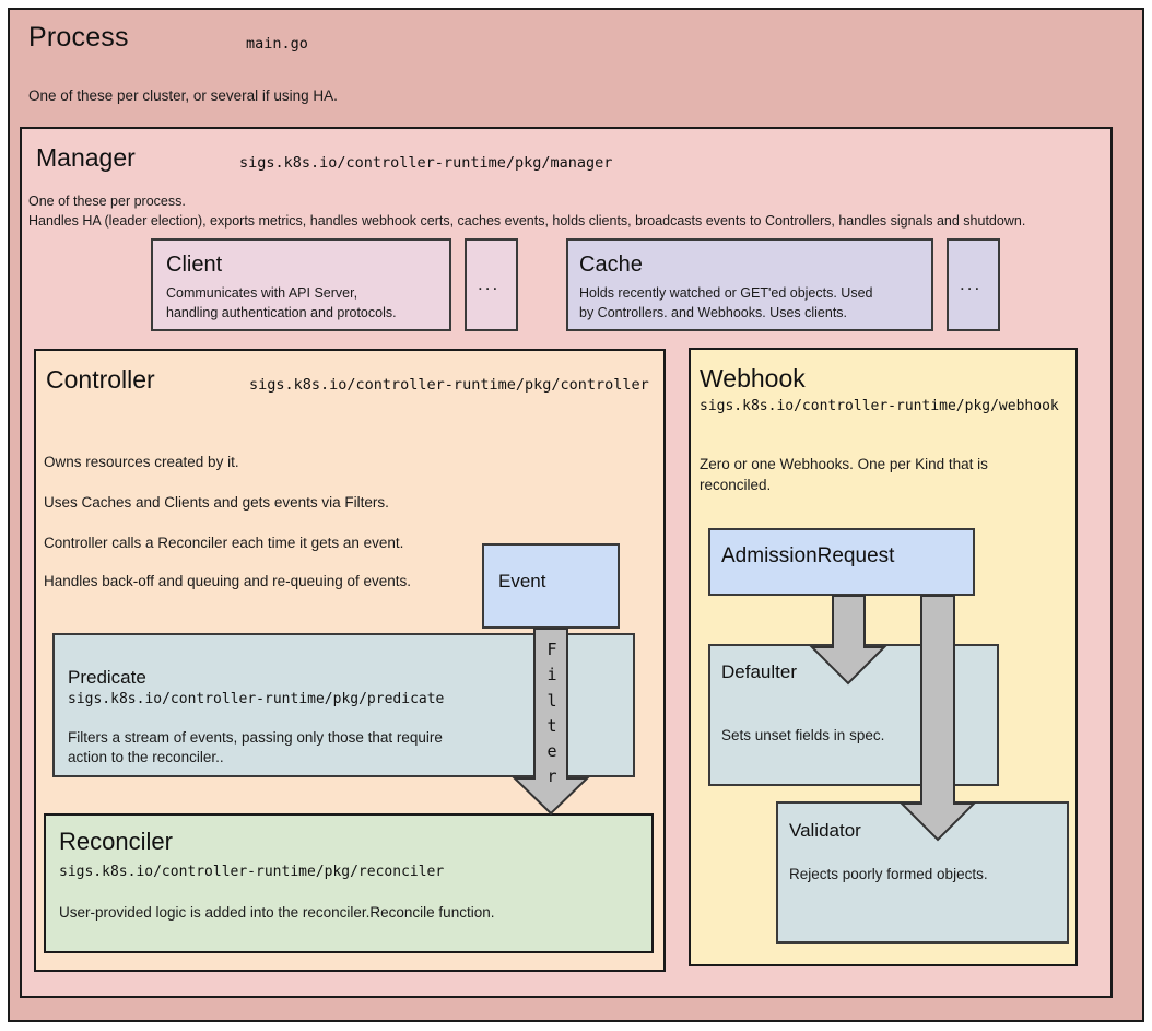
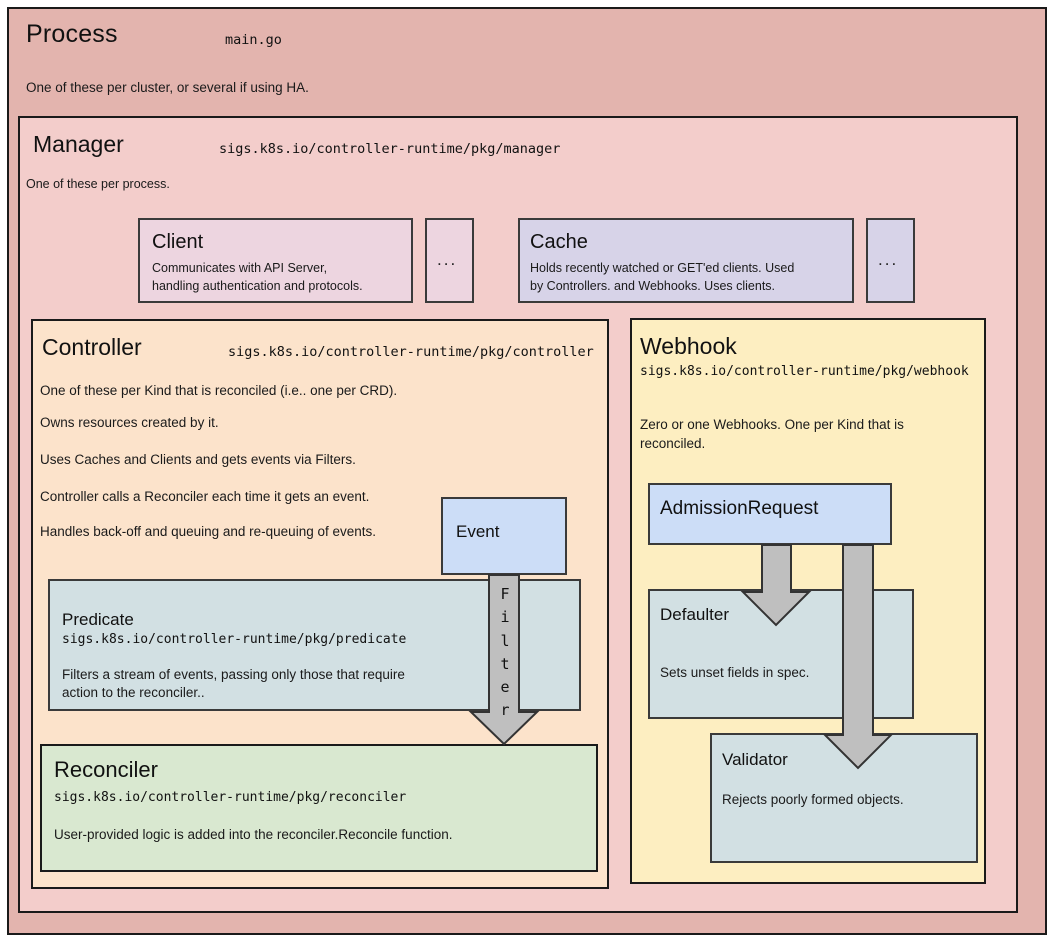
  Process
  main.go
  One of these per cluster, or several if using HA.
  Manager
  sigs.k8s.io/controller-runtime/pkg/manager
  One of these per process.
- Handles HA (leader election), exports metrics, handles webhook certs, caches events, holds clients, broadcasts events to Controllers, handles signals and shutdown.
  Client
  Communicates with API Server,
  handling authentication and protocols.
  ...
  Cache
- Holds recently watched or GET'ed objects. Used
+ Holds recently watched or GET'ed clients. Used
  by Controllers. and Webhooks. Uses clients.
  ...
  Controller
  sigs.k8s.io/controller-runtime/pkg/controller
+ One of these per Kind that is reconciled (i.e.. one per CRD).
  Owns resources created by it.
  Uses Caches and Clients and gets events via Filters.
  Controller calls a Reconciler each time it gets an event.
  Handles back-off and queuing and re-queuing of events.
  Predicate
  sigs.k8s.io/controller-runtime/pkg/predicate
  Filters a stream of events, passing only those that require
  action to the reconciler..
  Event
  Reconciler
  sigs.k8s.io/controller-runtime/pkg/reconciler
  User-provided logic is added into the reconciler.Reconcile function.
  Webhook
  sigs.k8s.io/controller-runtime/pkg/webhook
  Zero or one Webhooks. One per Kind that is
  reconciled.
  Defaulter
  Sets unset fields in spec.
  Validator
  Rejects poorly formed objects.
  AdmissionRequest
  F
  i
  l
  t
  e
  r
